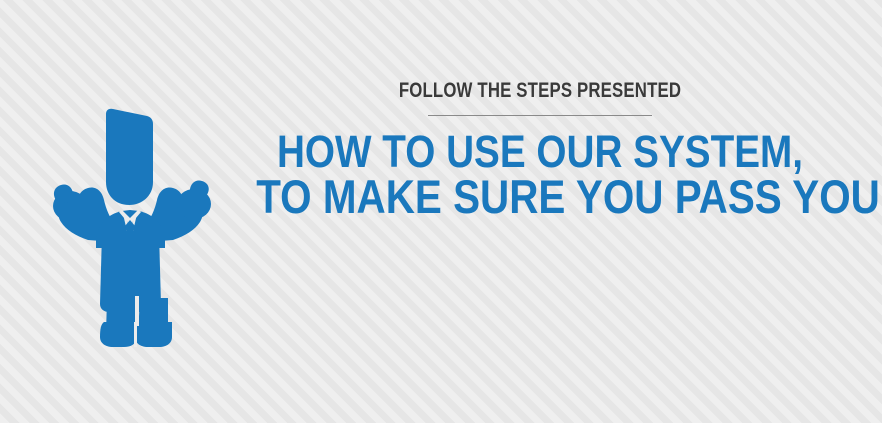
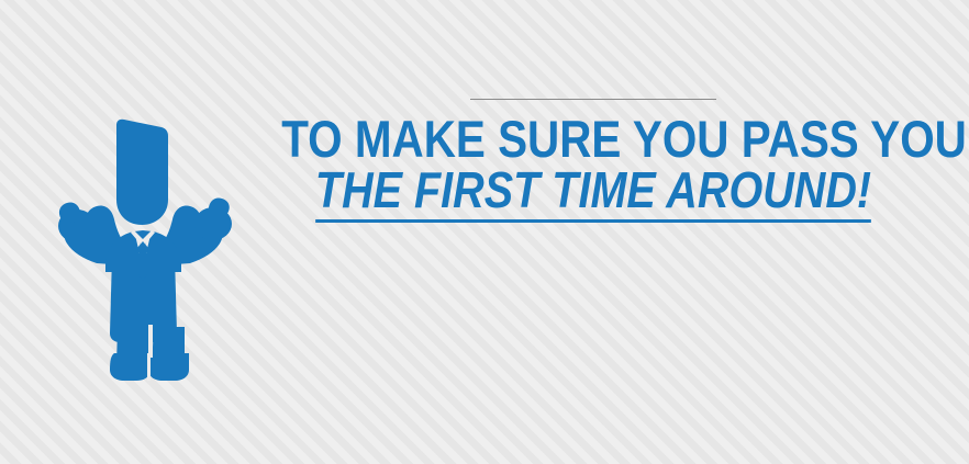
- FOLLOW THE STEPS PRESENTED
- HOW TO USE OUR SYSTEM,
  TO MAKE SURE YOU PASS YOU
+ THE FIRST TIME AROUND!
